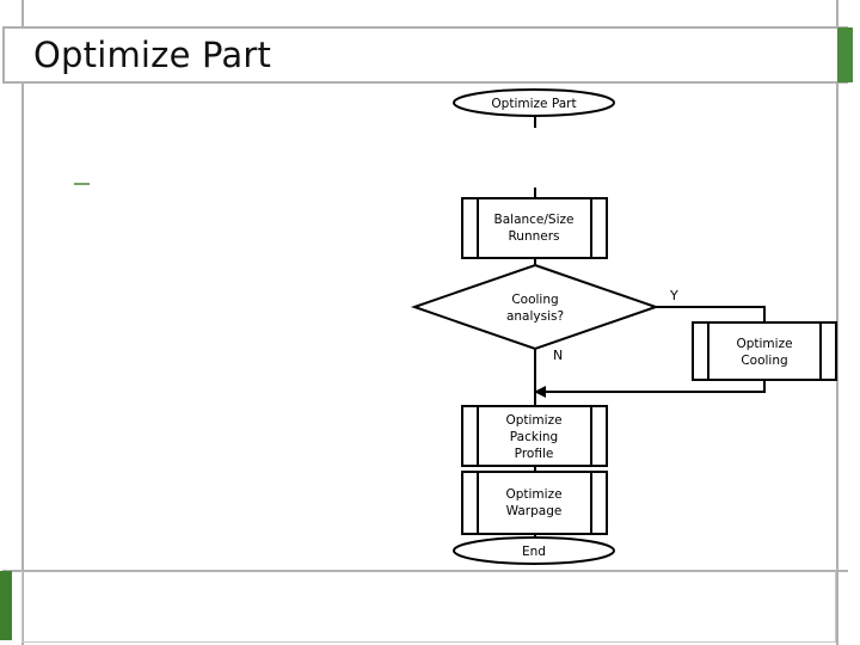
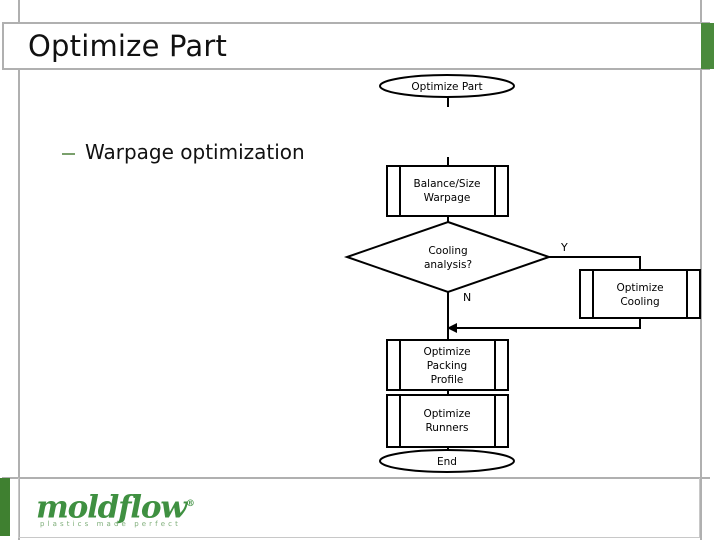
  Optimize Part
+ Warpage optimization
  Optimize Part
  Balance/Size
- Runners
+ Warpage
  Cooling
  analysis?
  Y
  N
  Optimize
  Cooling
  Optimize
  Packing
  Profile
  Optimize
- Warpage
+ Runners
  End
+ moldflow®
+ plastics made perfect
